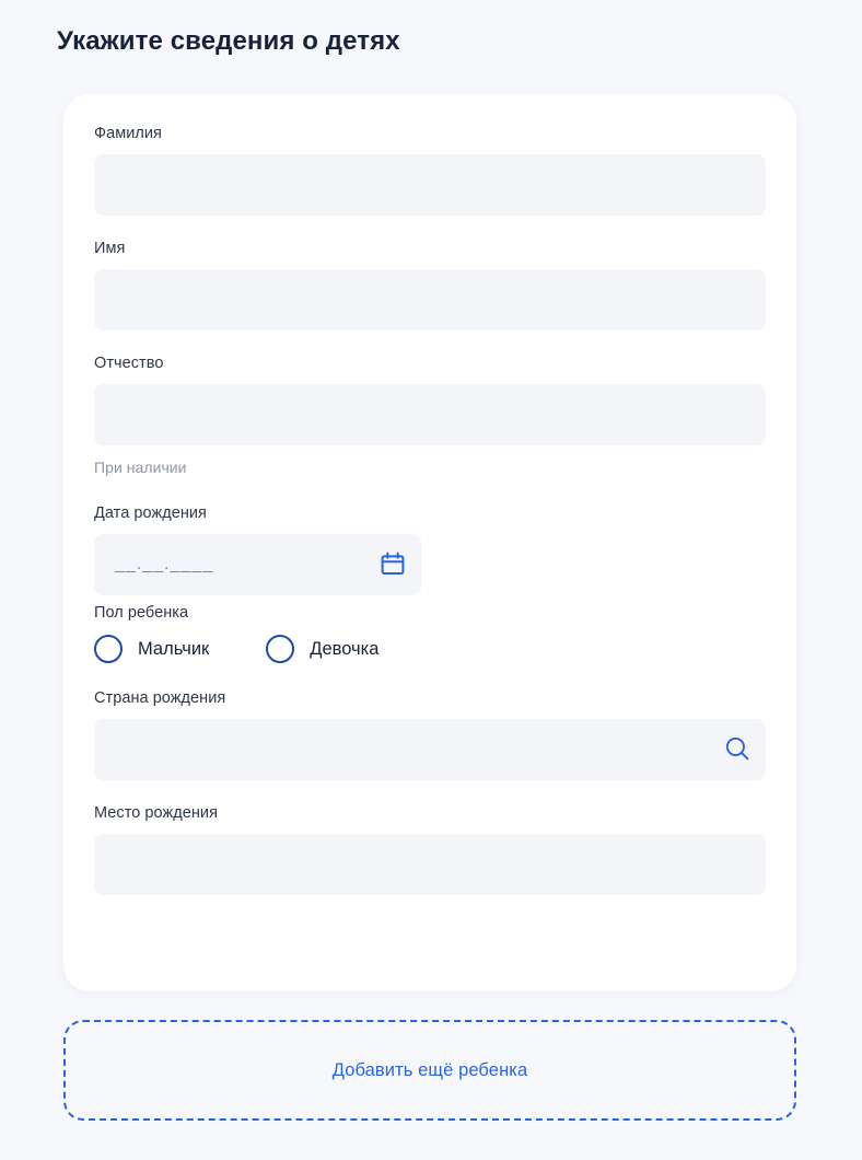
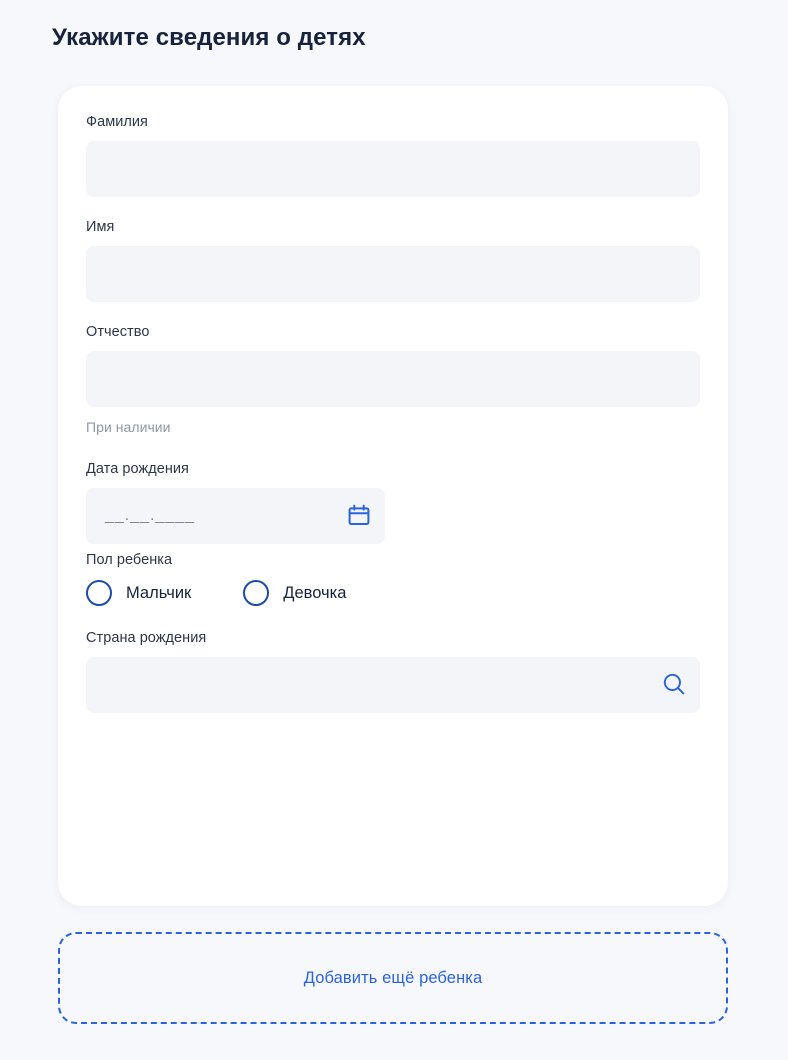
  Укажите сведения о детях
  Фамилия
  Имя
  Отчество
  При наличии
  Дата рождения
  __.__.____
  Пол ребенка
  Мальчик
  Девочка
  Страна рождения
- Место рождения
  Добавить ещё ребенка
